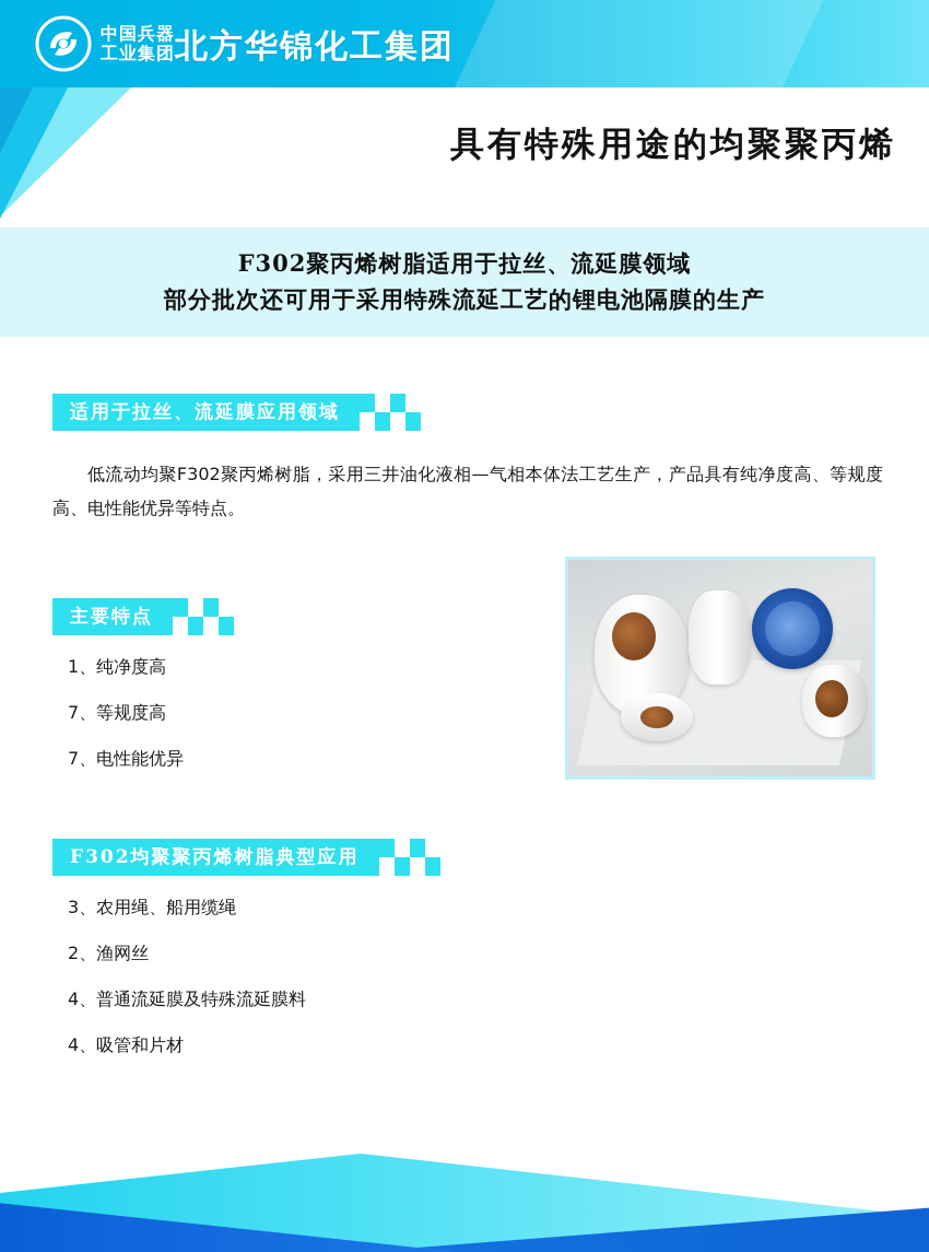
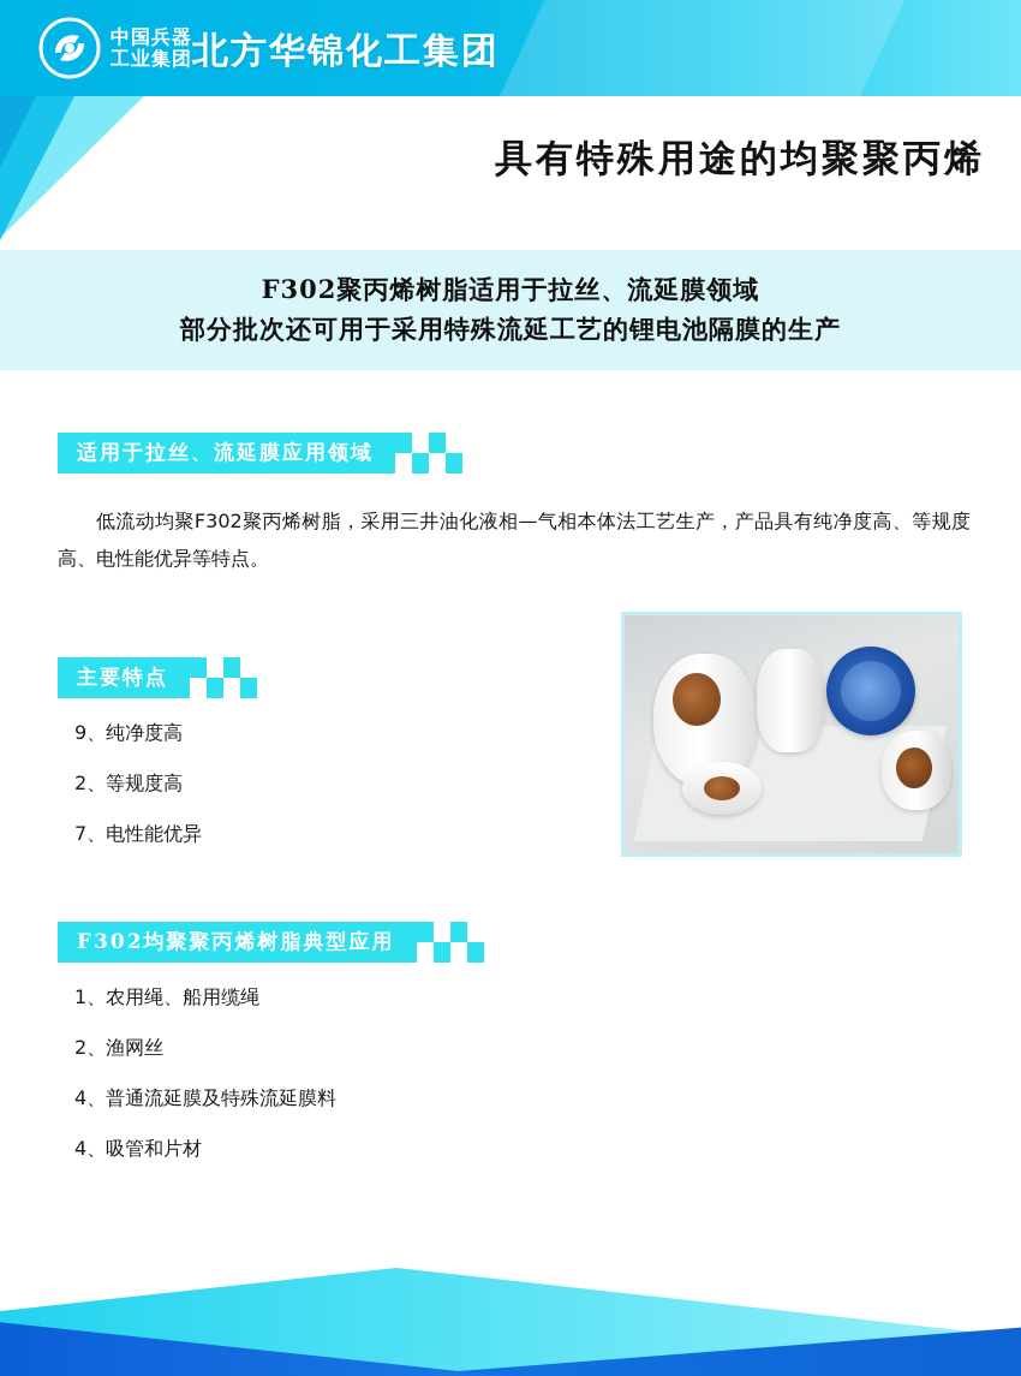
  中国兵器
  工业集团
  北方华锦化工集团
  具有特殊用途的均聚聚丙烯
  F302聚丙烯树脂适用于拉丝、流延膜领域
  部分批次还可用于采用特殊流延工艺的锂电池隔膜的生产
  适用于拉丝、流延膜应用领域
  低流动均聚F302聚丙烯树脂，采用三井油化液相—气相本体法工艺生产，产品具有纯净度高、等规度高、电性能优异等特点。
  主要特点
- 1、纯净度高
+ 9、纯净度高
- 7、等规度高
+ 2、等规度高
  7、电性能优异
  F302均聚聚丙烯树脂典型应用
- 3、农用绳、船用缆绳
+ 1、农用绳、船用缆绳
  2、渔网丝
  4、普通流延膜及特殊流延膜料
  4、吸管和片材
